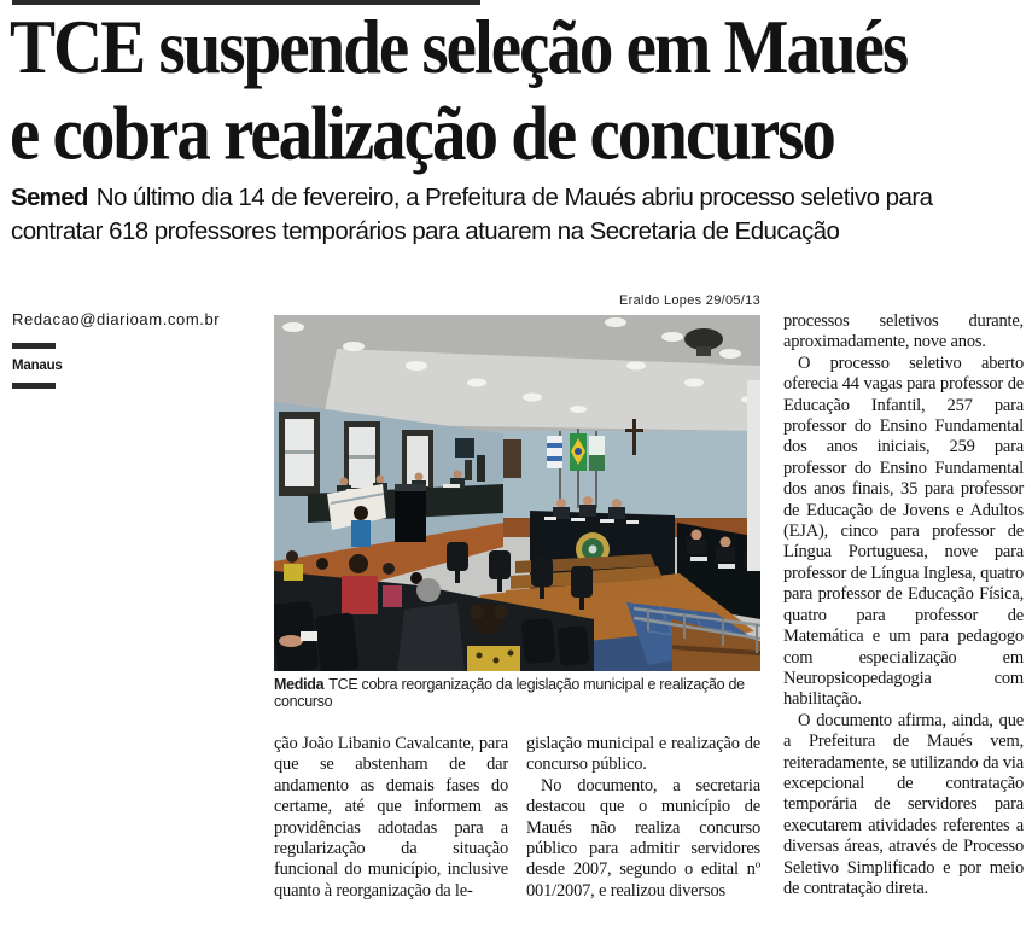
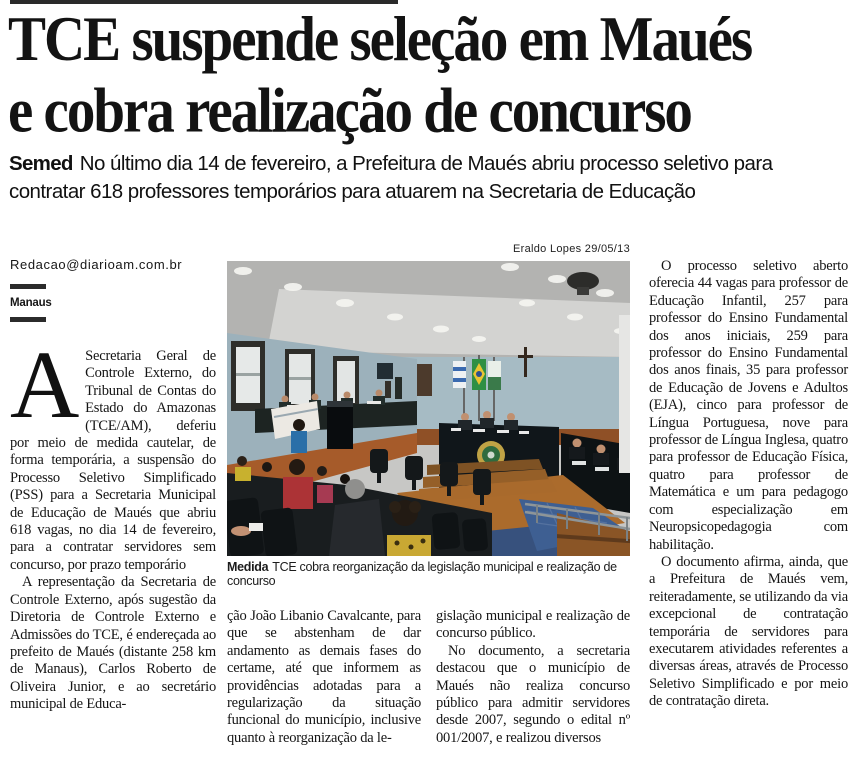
  TCE suspende seleção em Maués
  e cobra realização de concurso
  Semed No último dia 14 de fevereiro, a Prefeitura de Maués abriu processo seletivo para contratar 618 professores temporários para atuarem na Secretaria de Educação
  Redacao@diarioam.com.br
  Manaus
  Eraldo Lopes 29/05/13
  Medida TCE cobra reorganização da legislação municipal e realização de concurso
+ A
+ Secretaria Geral de Controle Externo, do Tribunal de Contas do Estado do Amazonas (TCE/AM), deferiu por meio de medida cautelar, de forma temporária, a suspensão do Processo Seletivo Simplificado (PSS) para a Secretaria Municipal de Educação de Maués que abriu 618 vagas, no dia 14 de fevereiro, para a contratar servidores sem concurso, por prazo temporário
+ A representação da Secretaria de Controle Externo, após sugestão da Diretoria de Controle Externo e Admissões do TCE, é endereçada ao prefeito de Maués (distante 258 km de Manaus), Carlos Roberto de Oliveira Junior, e ao secretário municipal de Educa-
  ção João Libanio Cavalcante, para que se abstenham de dar andamento as demais fases do certame, até que informem as providências adotadas para a regularização da situação funcional do município, inclusive quanto à reorganização da le-
  gislação municipal e realização de concurso público.
  No documento, a secretaria destacou que o município de Maués não realiza concurso público para admitir servidores desde 2007, segundo o edital nº 001/2007, e realizou diversos
- processos seletivos durante, aproximadamente, nove anos.
  O processo seletivo aberto oferecia 44 vagas para professor de Educação Infantil, 257 para professor do Ensino Fundamental dos anos iniciais, 259 para professor do Ensino Fundamental dos anos finais, 35 para professor de Educação de Jovens e Adultos (EJA), cinco para professor de Língua Portuguesa, nove para professor de Língua Inglesa, quatro para professor de Educação Física, quatro para professor de Matemática e um para pedagogo com especialização em Neuropsicopedagogia com habilitação.
  O documento afirma, ainda, que a Prefeitura de Maués vem, reiteradamente, se utilizando da via excepcional de contratação temporária de servidores para executarem atividades referentes a diversas áreas, através de Processo Seletivo Simplificado e por meio de contratação direta.
